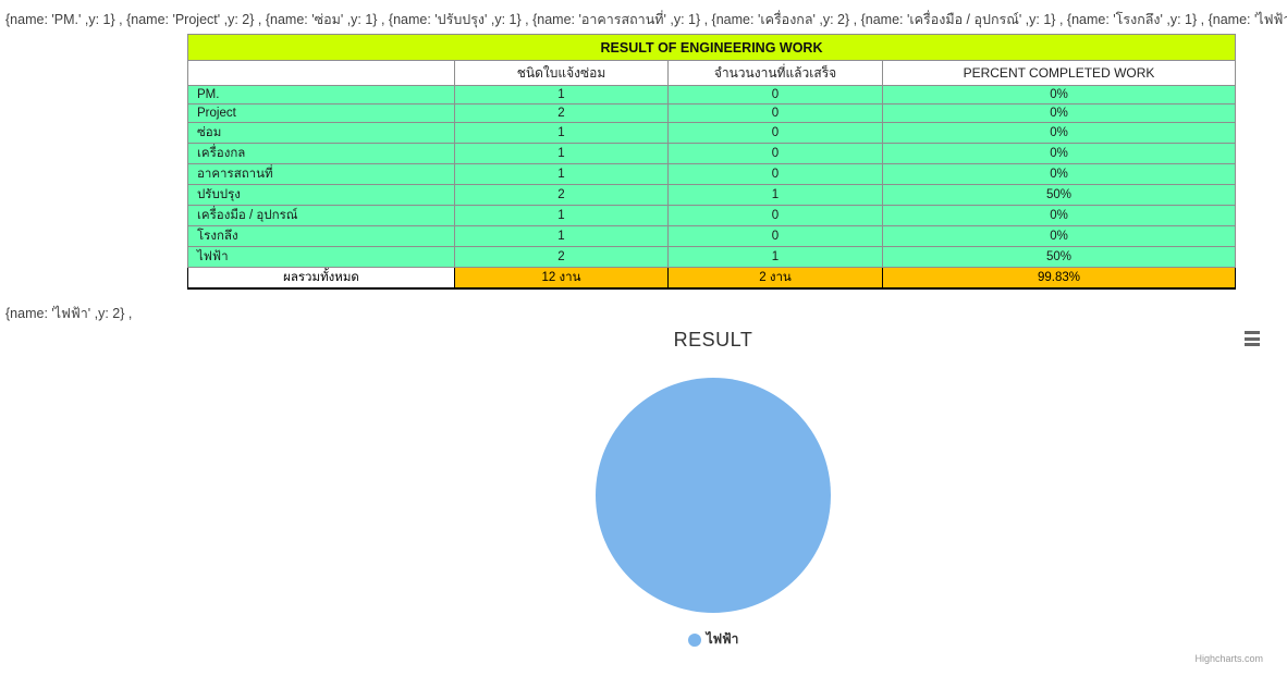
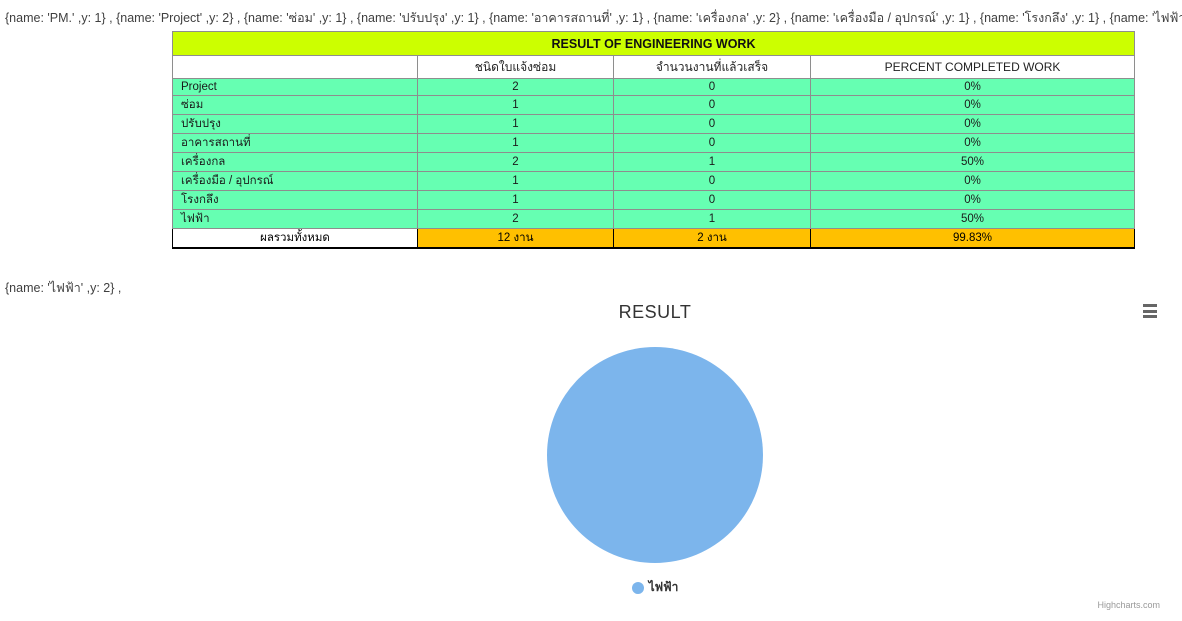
  {name: 'PM.' ,y: 1} , {name: 'Project' ,y: 2} , {name: 'ซ่อม' ,y: 1} , {name: 'ปรับปรุง' ,y: 1} , {name: 'อาคารสถานที่' ,y: 1} , {name: 'เครื่องกล' ,y: 2} , {name: 'เครื่องมือ / อุปกรณ์' ,y: 1} , {name: 'โรงกลึง' ,y: 1} , {name: 'ไฟฟ้
  RESULT OF ENGINEERING WORK
  	ชนิดใบแจ้งซ่อม	จำนวนงานที่แล้วเสร็จ	PERCENT COMPLETED WORK
- PM.	1	0	0%
  Project	2	0	0%
  ซ่อม	1	0	0%
- เครื่องกล	1	0	0%
+ ปรับปรุง	1	0	0%
  อาคารสถานที่	1	0	0%
- ปรับปรุง	2	1	50%
+ เครื่องกล	2	1	50%
  เครื่องมือ / อุปกรณ์	1	0	0%
  โรงกลึง	1	0	0%
  ไฟฟ้า	2	1	50%
  ผลรวมทั้งหมด	12 งาน	2 งาน	99.83%
  {name: 'ไฟฟ้า' ,y: 2} ,
  RESULT
  ไฟฟ้า
  Highcharts.com
